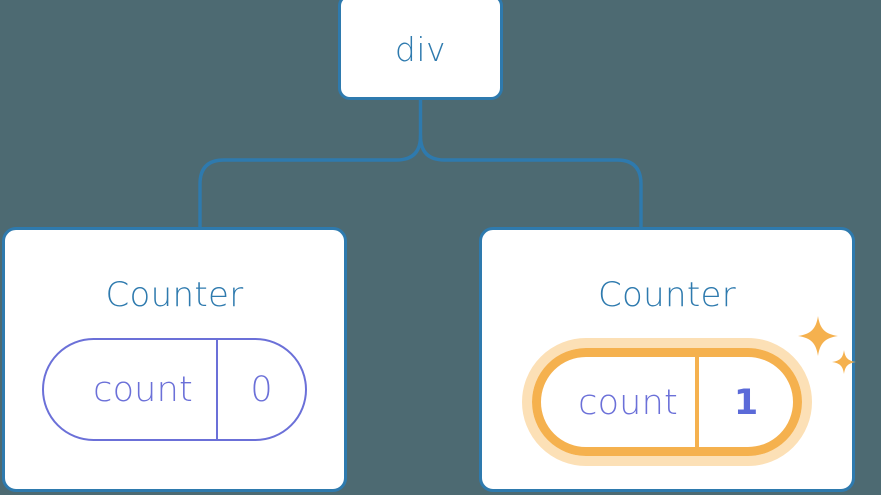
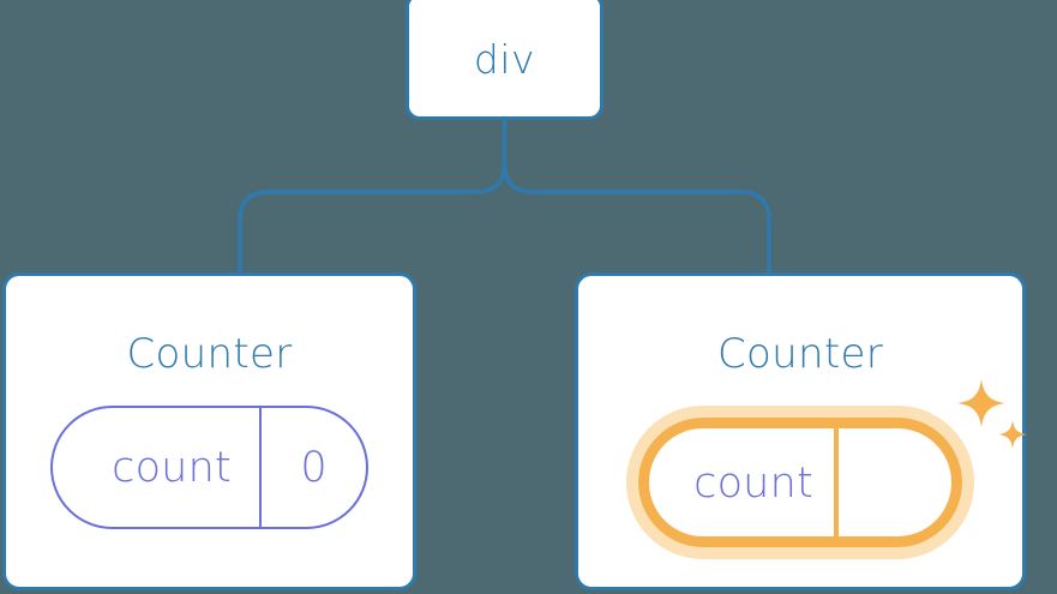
  div
  Counter
  count
  0
  Counter
  count
- 1
